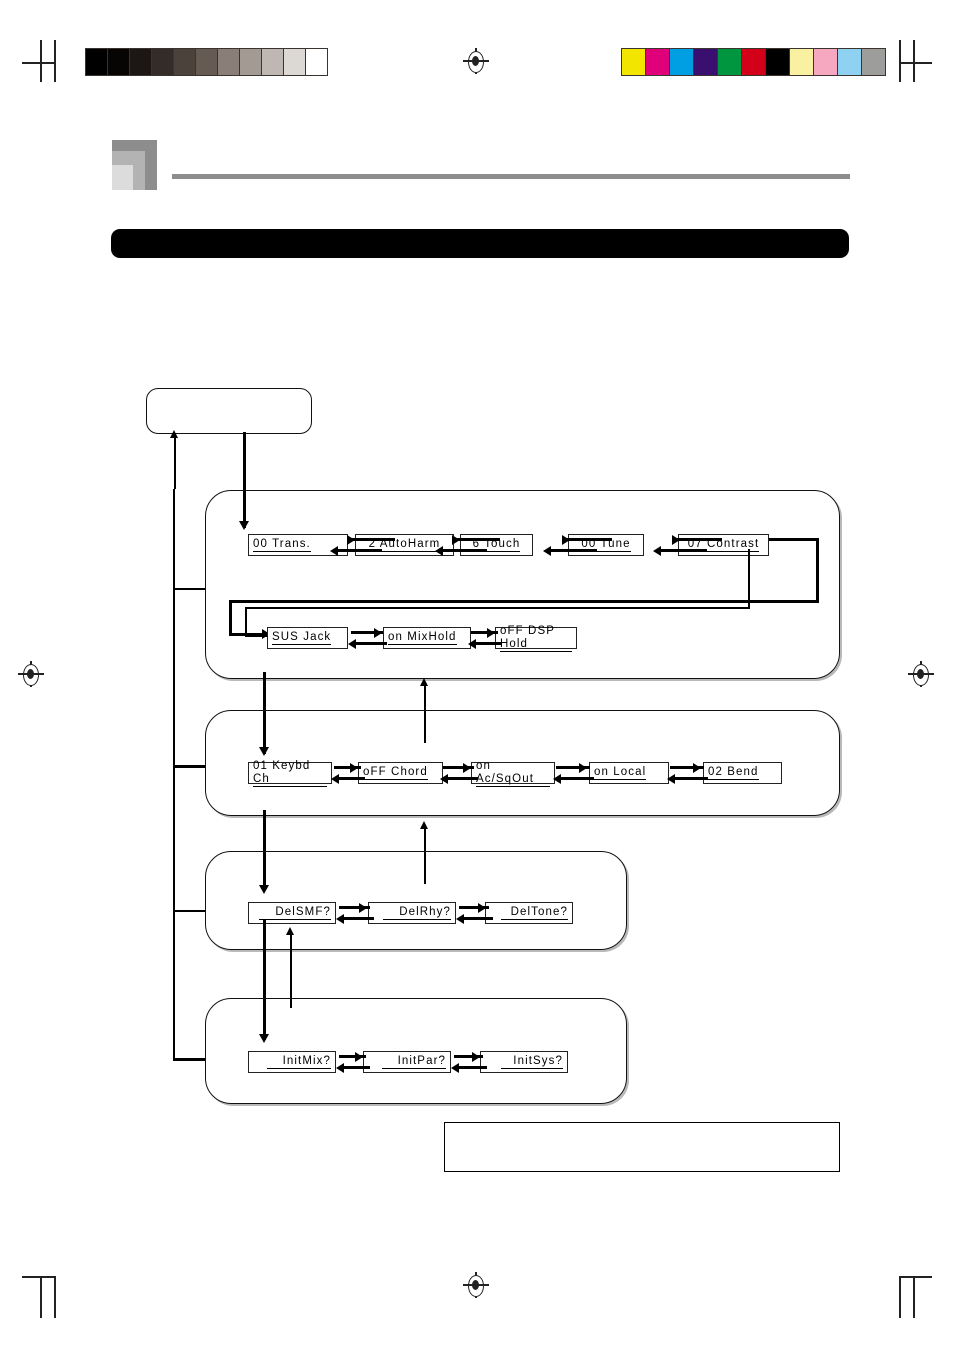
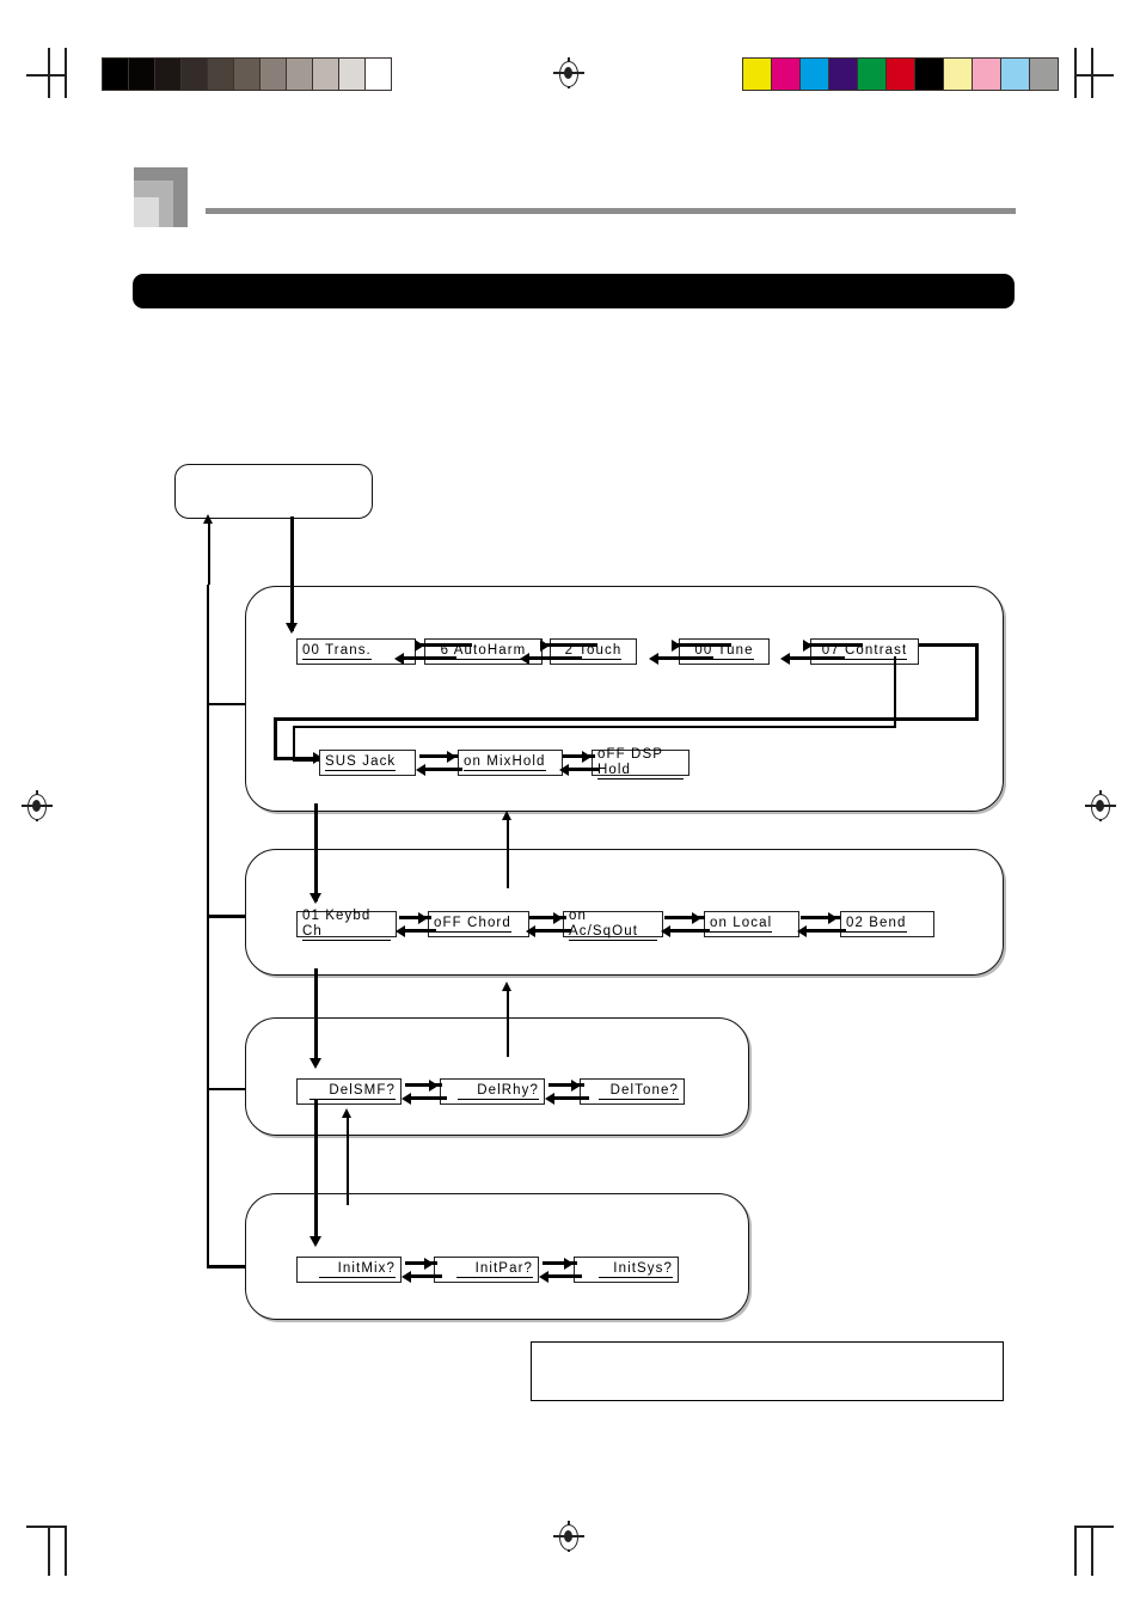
  00 Trans.
- 2 AutoHarm
+ 6 AutoHarm
- 6 Touch
+ 2 Touch
  00 Tune
  07 Contrast
  SUS Jack
  on MixHold
  oFF DSP Hold
  01 Keybd Ch
  oFF Chord
  on Ac/SqOut
  on Local
  02 Bend
  DelSMF?
  DelRhy?
  DelTone?
  InitMix?
  InitPar?
  InitSys?
